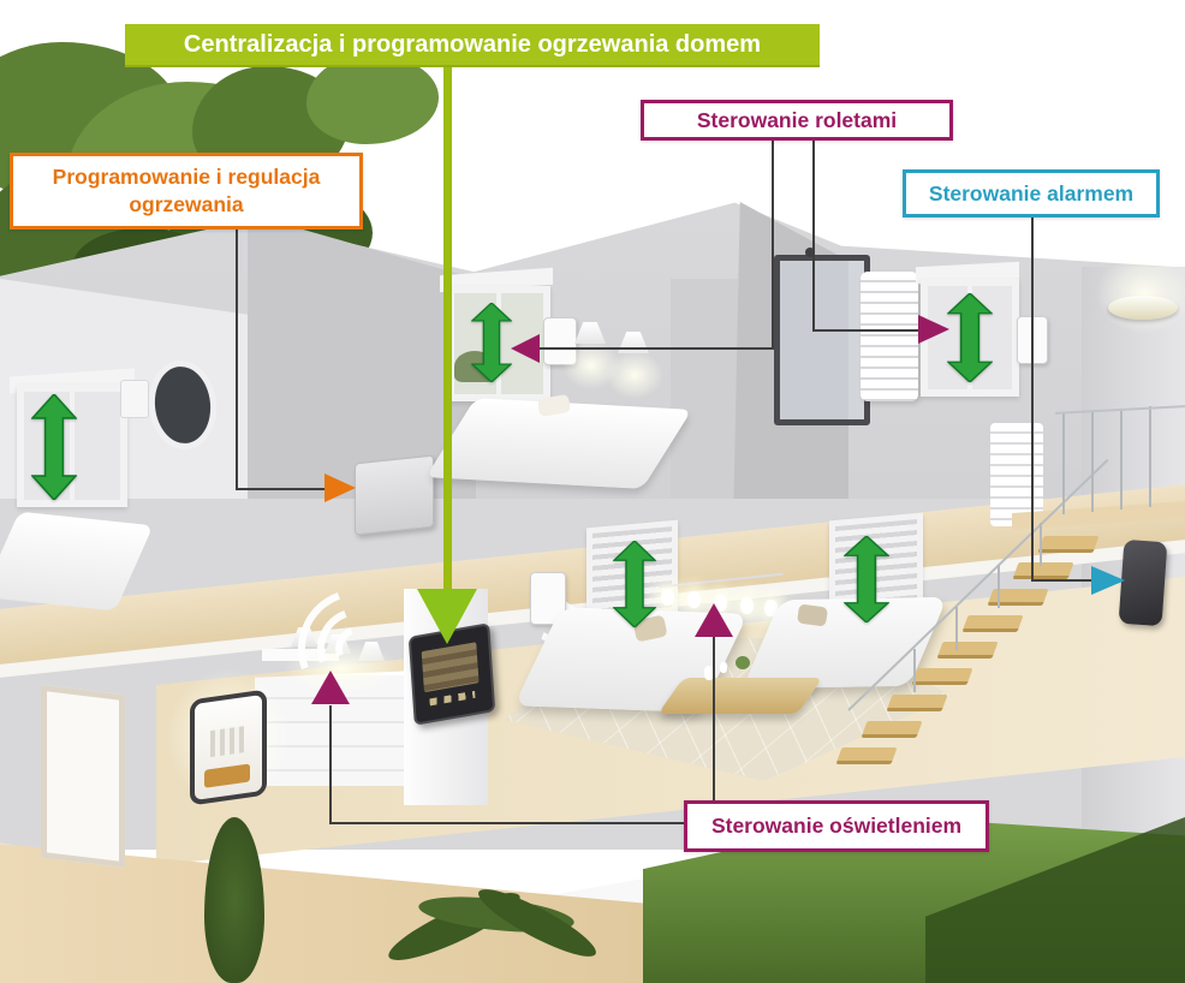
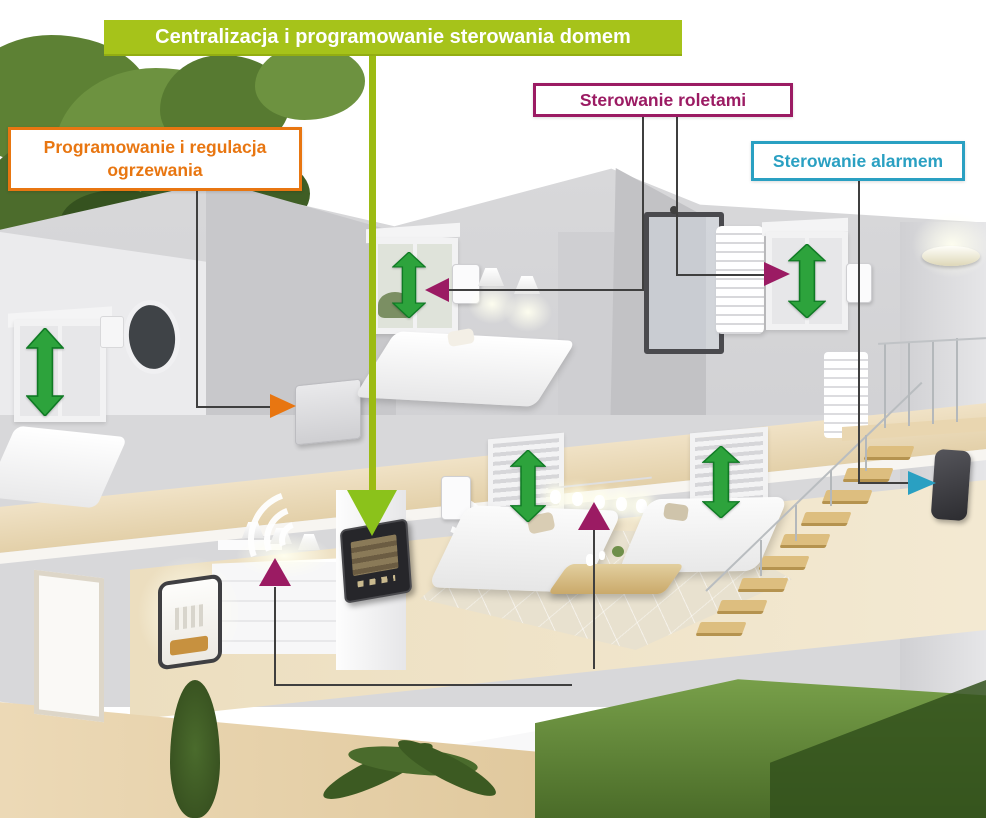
- Centralizacja i programowanie ogrzewania domem
+ Centralizacja i programowanie sterowania domem
  Programowanie i regulacja ogrzewania
  Sterowanie roletami
  Sterowanie alarmem
- Sterowanie oświetleniem
